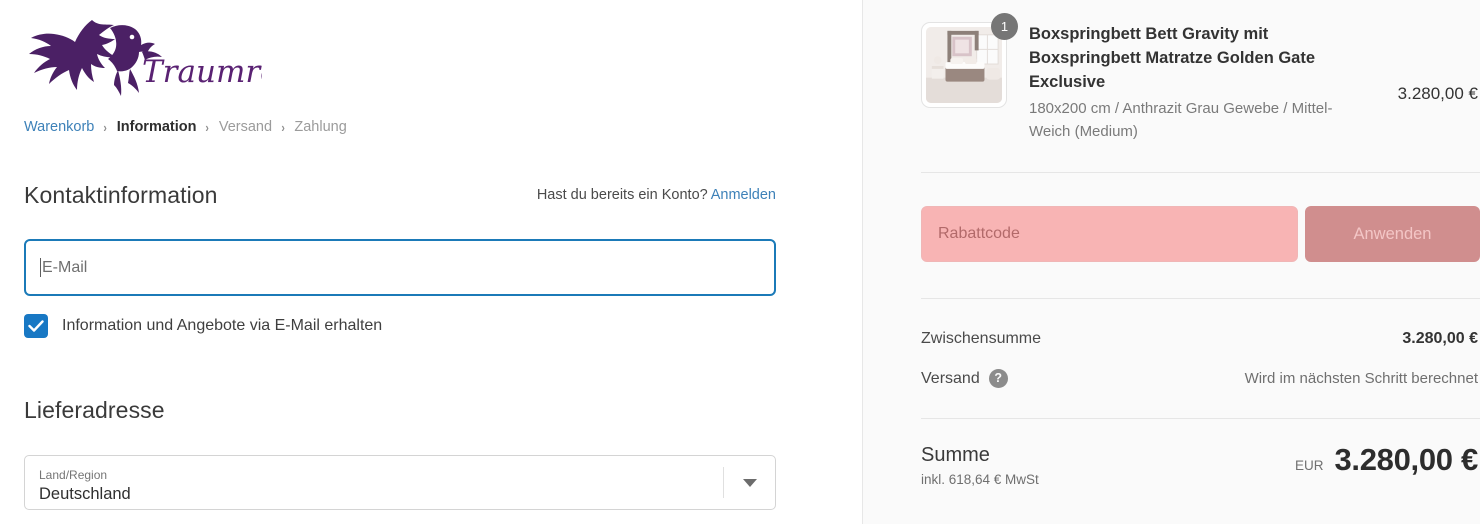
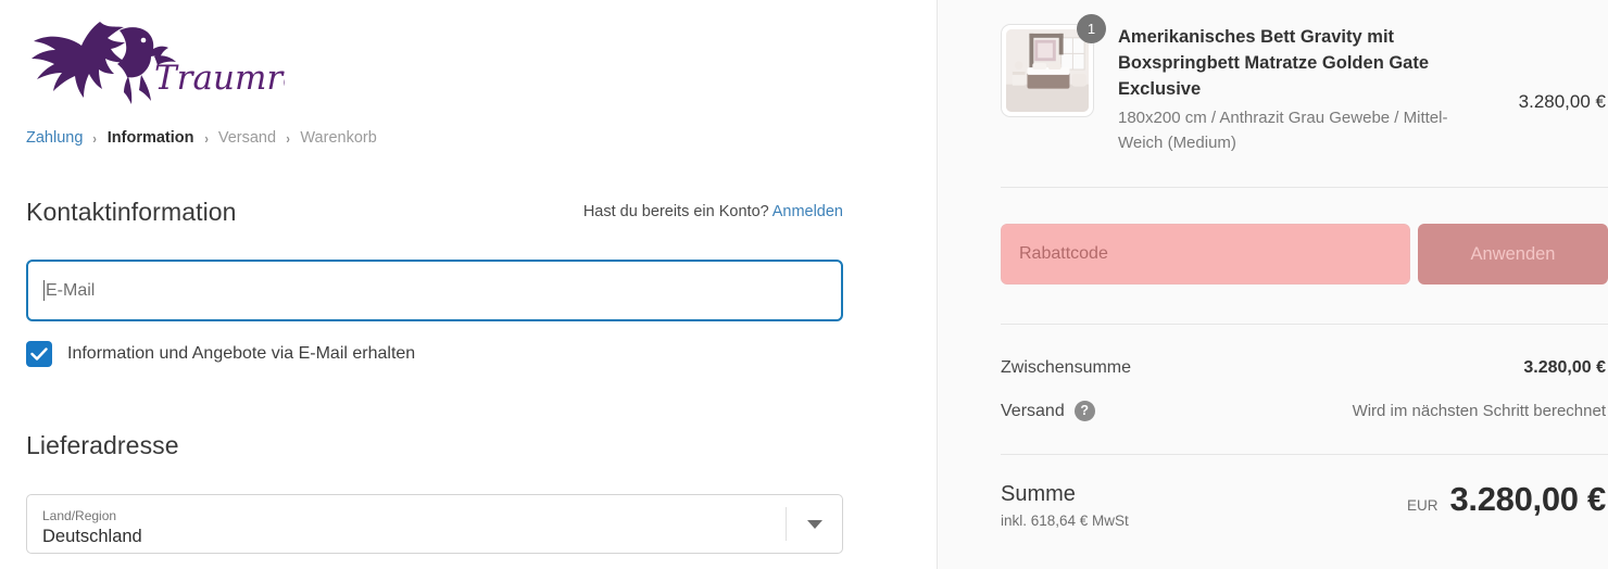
- Warenkorb
+ Zahlung
  ›
  Information
  ›
  Versand
  ›
- Zahlung
+ Warenkorb
  Kontaktinformation
  Hast du bereits ein Konto? Anmelden
  E-Mail
  Information und Angebote via E-Mail erhalten
  Lieferadresse
  Land/Region
  Deutschland
  1
- Boxspringbett Bett Gravity mit Boxspringbett Matratze Golden Gate Exclusive
+ Amerikanisches Bett Gravity mit Boxspringbett Matratze Golden Gate Exclusive
  180x200 cm / Anthrazit Grau Gewebe / Mittel-Weich (Medium)
  3.280,00 €
  Rabattcode
  Anwenden
  Zwischensumme
  3.280,00 €
  Versand
  ?
  Wird im nächsten Schritt berechnet
  Summe
  inkl. 618,64 € MwSt
  EUR
  3.280,00 €
